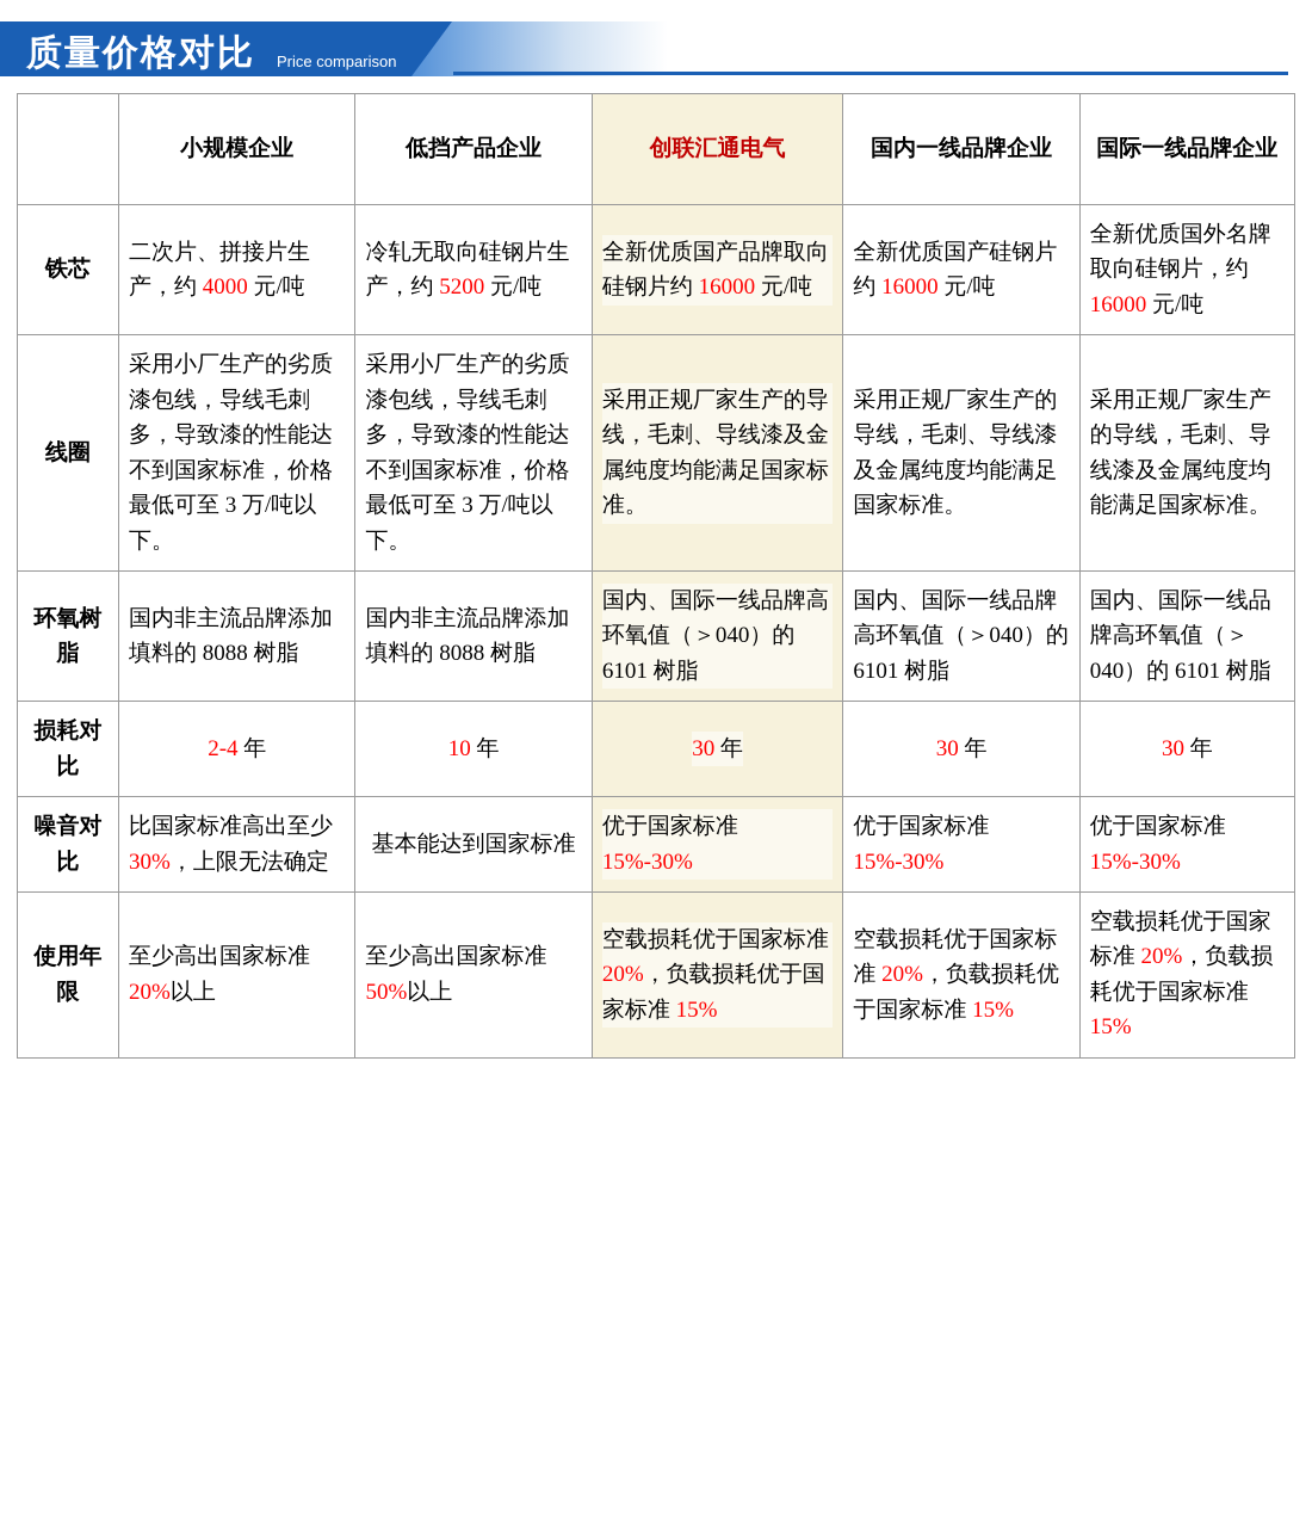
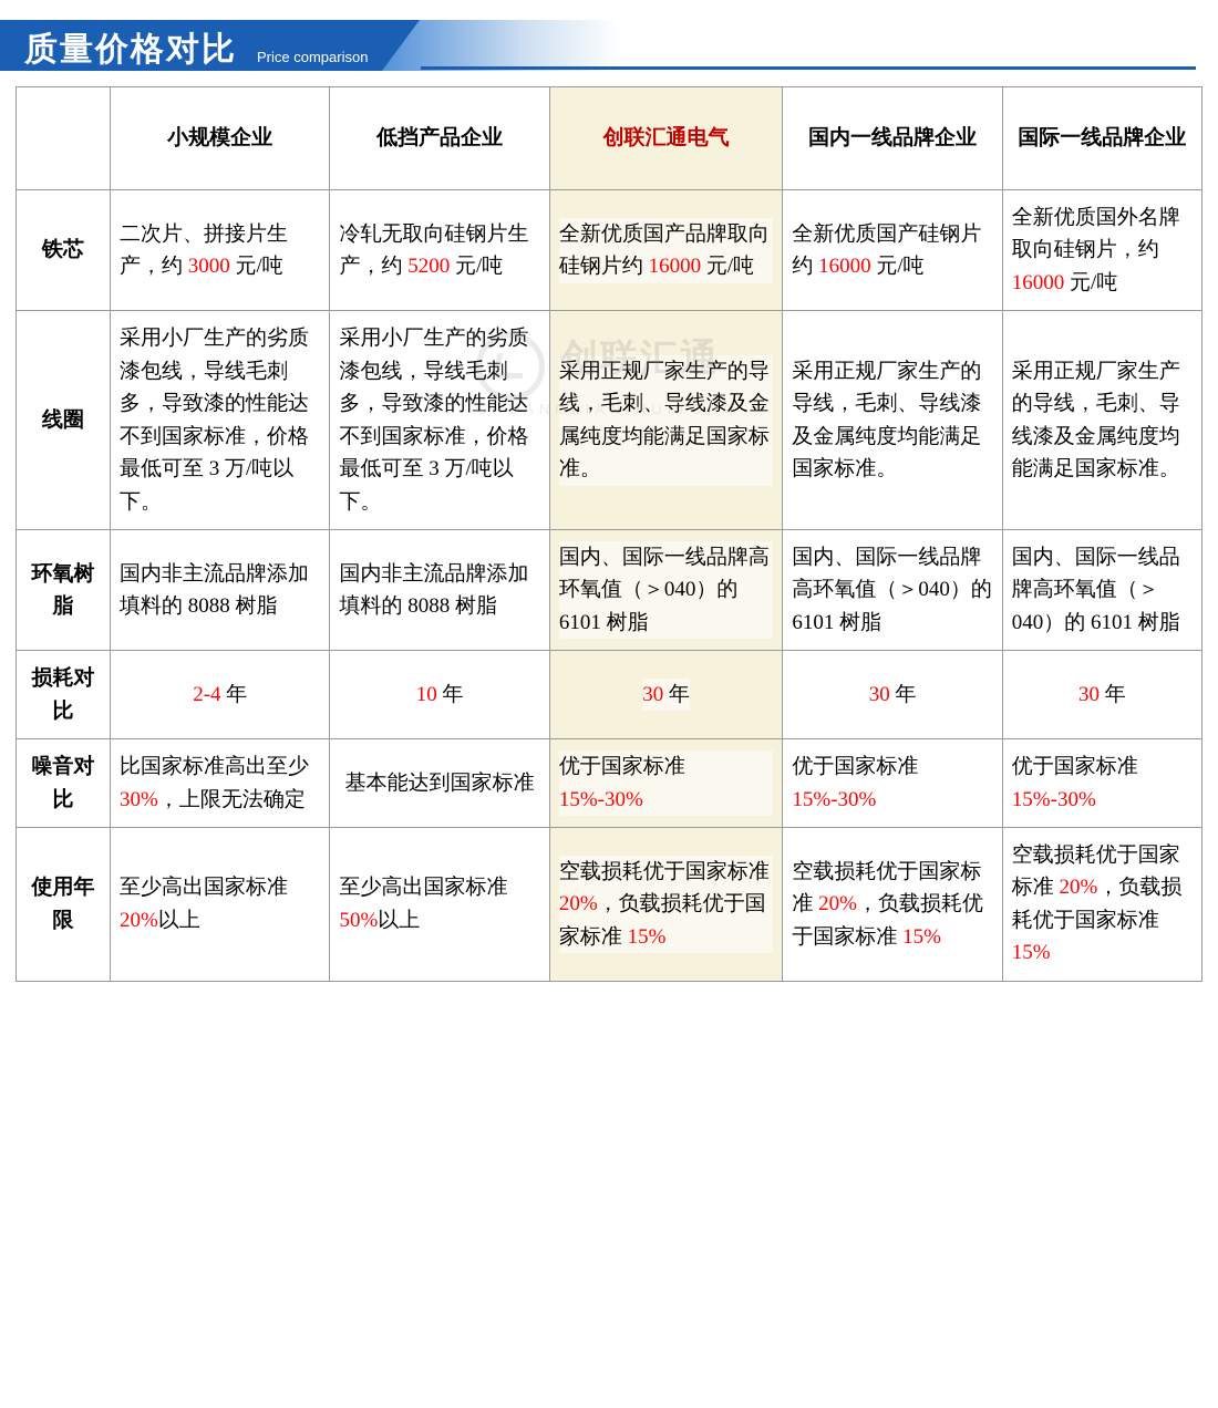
  质量价格对比
  Price comparison
+ 创联汇通
+ CHUANGLIAN HUITONG
  	小规模企业	低挡产品企业	创联汇通电气	国内一线品牌企业	国际一线品牌企业
- 铁芯	二次片、拼接片生产，约 4000 元/吨	冷轧无取向硅钢片生产，约 5200 元/吨	全新优质国产品牌取向硅钢片约 16000 元/吨	全新优质国产硅钢片约 16000 元/吨	全新优质国外名牌取向硅钢片，约 16000 元/吨
+ 铁芯	二次片、拼接片生产，约 3000 元/吨	冷轧无取向硅钢片生产，约 5200 元/吨	全新优质国产品牌取向硅钢片约 16000 元/吨	全新优质国产硅钢片约 16000 元/吨	全新优质国外名牌取向硅钢片，约 16000 元/吨
  线圈	采用小厂生产的劣质漆包线，导线毛刺多，导致漆的性能达不到国家标准，价格最低可至 3 万/吨以下。	采用小厂生产的劣质漆包线，导线毛刺多，导致漆的性能达不到国家标准，价格最低可至 3 万/吨以下。	采用正规厂家生产的导线，毛刺、导线漆及金属纯度均能满足国家标准。	采用正规厂家生产的导线，毛刺、导线漆及金属纯度均能满足国家标准。	采用正规厂家生产的导线，毛刺、导线漆及金属纯度均能满足国家标准。
  环氧树脂	国内非主流品牌添加填料的 8088 树脂	国内非主流品牌添加填料的 8088 树脂	国内、国际一线品牌高环氧值（＞040）的 6101 树脂	国内、国际一线品牌高环氧值（＞040）的 6101 树脂	国内、国际一线品牌高环氧值（＞040）的 6101 树脂
  损耗对比	2-4 年	10 年	30 年	30 年	30 年
  噪音对比	比国家标准高出至少 30%，上限无法确定	基本能达到国家标准	优于国家标准 15%-30%	优于国家标准 15%-30%	优于国家标准 15%-30%
  使用年限	至少高出国家标准 20%以上	至少高出国家标准 50%以上	空载损耗优于国家标准 20%，负载损耗优于国家标准 15%	空载损耗优于国家标准 20%，负载损耗优于国家标准 15%	空载损耗优于国家标准 20%，负载损耗优于国家标准 15%
